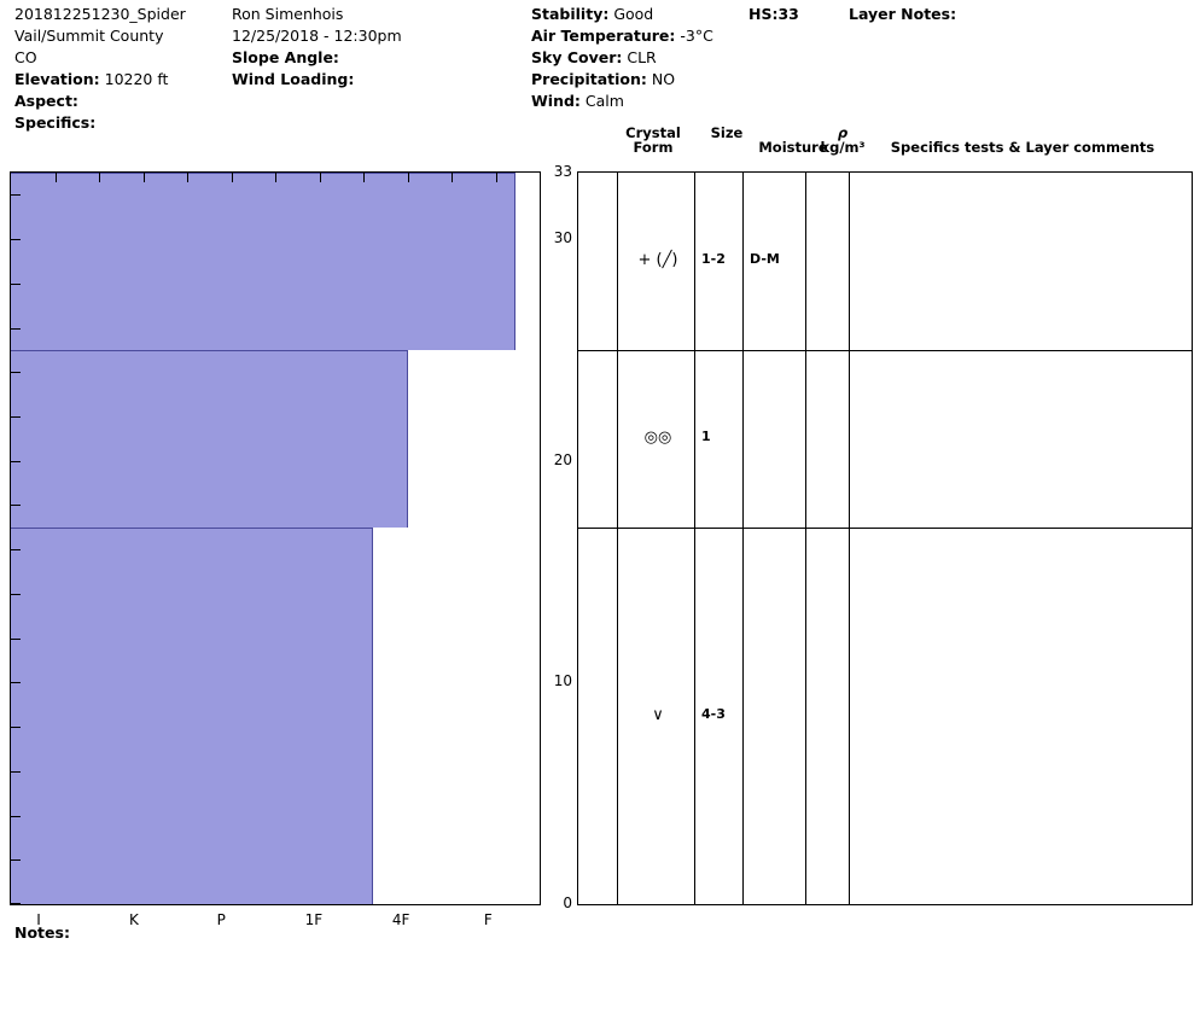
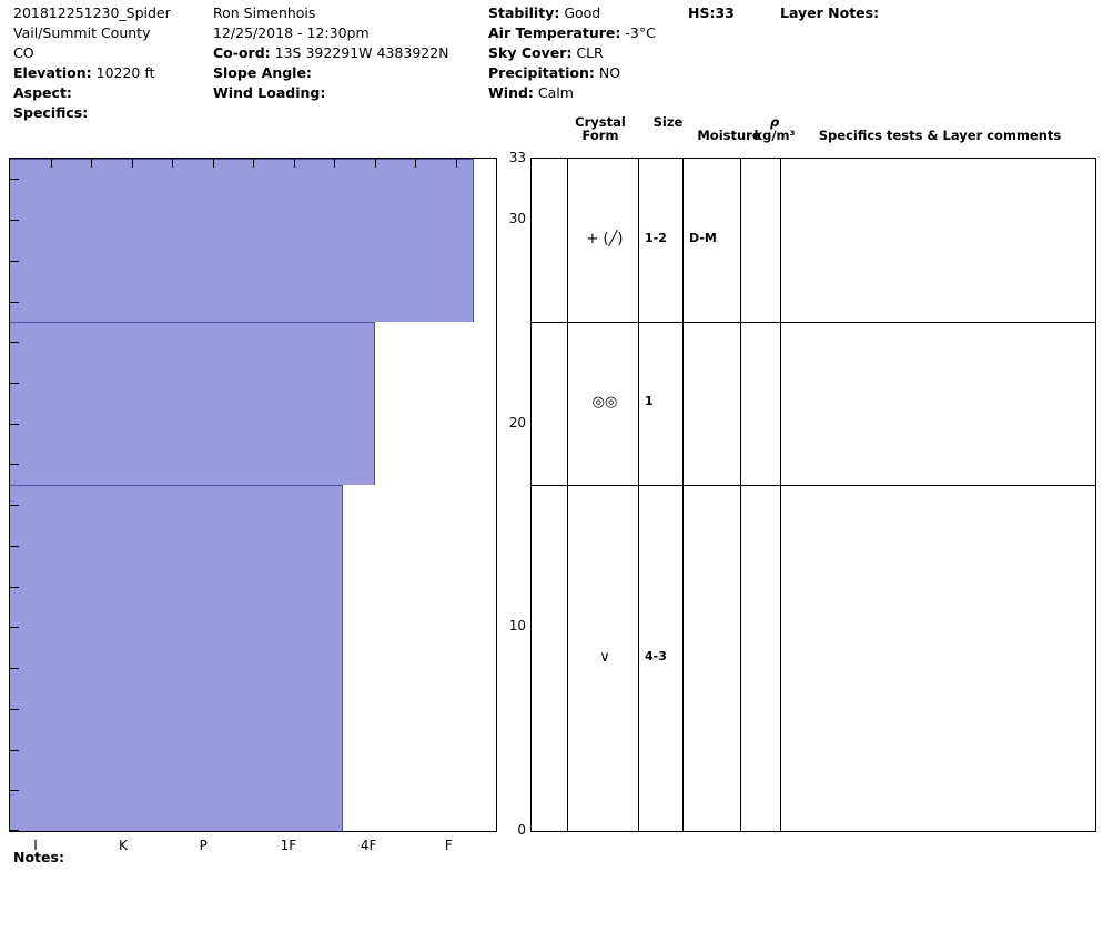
  201812251230_Spider
  Vail/Summit County
  CO
  Elevation: 10220 ft
  Aspect:
  Specifics:
  Ron Simenhois
  12/25/2018 - 12:30pm
+ Co-ord: 13S 392291W 4383922N
  Slope Angle:
  Wind Loading:
  Stability: Good
  Air Temperature: -3°C
  Sky Cover: CLR
  Precipitation: NO
  Wind: Calm
  HS:33
  Layer Notes:
  Crystal
  Form
  Size
  Moisture
  ρ
  kg/m³
  Specifics tests & Layer comments
  0
  10
  20
  30
  33
  I
  K
  P
  1F
  4F
  F
  + (╱)
  1-2
  D-M
  ◎◎
  1
  ∨
  4-3
  Notes:
